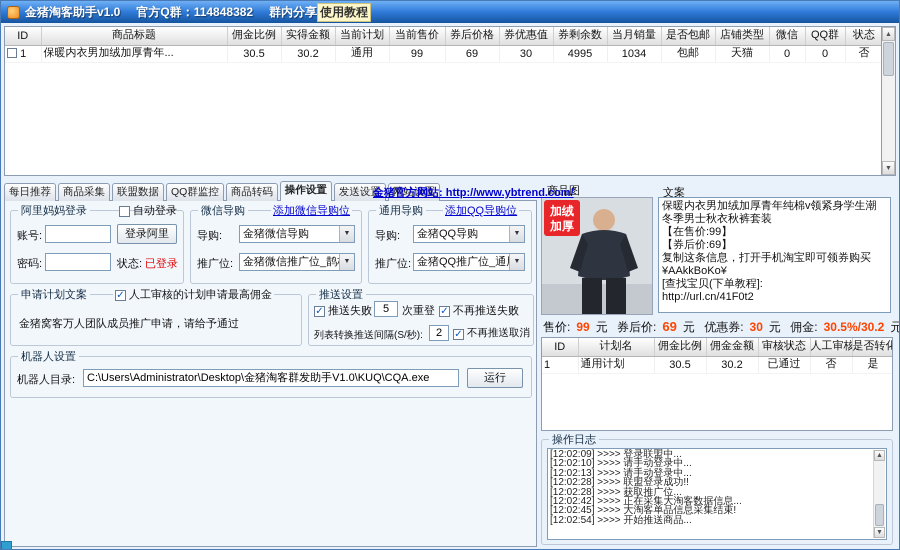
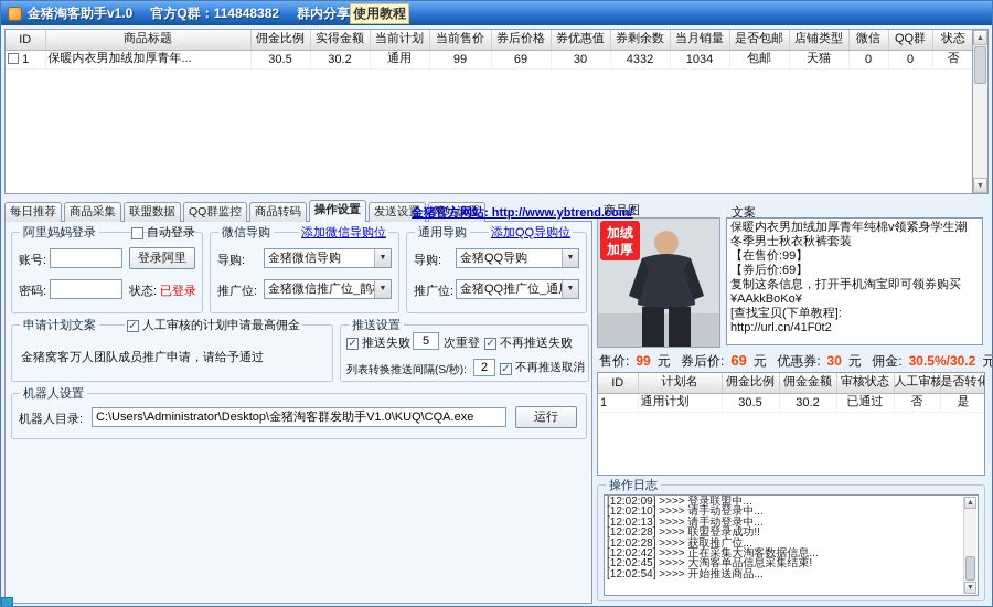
  金猪淘客助手v1.0
  官方Q群：114848382
  群内分享
  使用教程
  ID	商品标题	佣金比例	实得金额	当前计划	当前售价	券后价格	券优惠值	券剩余数	当月销量	是否包邮	店铺类型	微信	QQ群	状态
- 1	保暖内衣男加绒加厚青年...	30.5	30.2	通用	99	69	30	4995	1034	包邮	天猫	0	0	否
+ 1	保暖内衣男加绒加厚青年...	30.5	30.2	通用	99	69	30	4332	1034	包邮	天猫	0	0	否
  每日推荐
  商品采集
  联盟数据
  QQ群监控
  商品转码
  操作设置
  发送设置
  网站设置
  金猪官方网站: http://www.ybtrend.com/
  阿里妈妈登录
  自动登录
  账号:
  登录阿里
  密码:
  状态:
  已登录
  微信导购
  添加微信导购位
  导购:
  金猪微信导购
  推广位:
  金猪微信推广位_鹊
  通用导购
  添加QQ导购位
  导购:
  金猪QQ导购
  推广位:
  金猪QQ推广位_通
  申请计划文案
  ✓
  人工审核的计划申请最高佣金
  金猪窝客万人团队成员推广申请，请给予通过
  推送设置
  ✓
  推送失败
  5
  次重登
  ✓
  不再推送失败
  列表转换推送间隔(S/秒):
  2
  ✓
  不再推送取消
  机器人设置
  机器人目录:
  C:\Users\Administrator\Desktop\金猪淘客群发助手V1.0\KUQ\CQA.exe
  运行
  商品图
  文案
  加绒
  加厚
  保暖内衣男加绒加厚青年纯棉v领紧身学生潮冬季男士秋衣秋裤套装
  【在售价:99】
  【券后价:69】
  复制这条信息，打开手机淘宝即可领券购买 ¥AAkkBoKo¥
  [查找宝贝(下单教程]:
  http://url.cn/41F0t2
  售价: 99 元 券后价: 69 元 优惠券: 30 元 佣金: 30.5%/30.2 元
  ID	计划名	佣金比例	佣金金额	审核状态	人工审核	是否转化
  1	通用计划	30.5	30.2	已通过	否	是
  操作日志
  [12:02:09] >>>> 登录联盟中...
  [12:02:10] >>>> 请手动登录中...
  [12:02:13] >>>> 请手动登录中...
  [12:02:28] >>>> 联盟登录成功!!
  [12:02:28] >>>> 获取推广位...
  [12:02:42] >>>> 正在采集大淘客数据信息...
  [12:02:45] >>>> 大淘客单品信息采集结束!
  [12:02:54] >>>> 开始推送商品...
